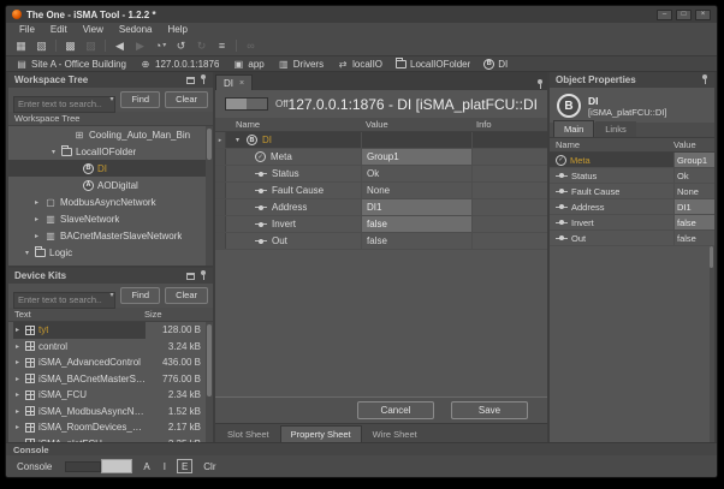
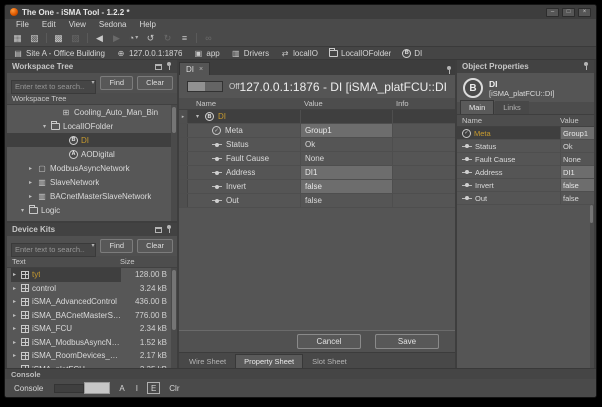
  The One - iSMA Tool - 1.2.2 *
  File
  Edit
  View
  Sedona
  Help
  ▦
  ▧
  ▩
  ▨
  ◀
  ▶
  ◔
  ↺
  ↻
  ≡
  ∞
  ▤
  Site A - Office Building
  ⊕
  127.0.0.1:1876
  ▣
  app
  ▥
  Drivers
  ⇄
  localIO
  LocalIOFolder
  DI
  Workspace Tree
  Enter text to search..
  Find
  Clear
  Workspace Tree
  ⊞
  Cooling_Auto_Man_Bin
  LocalIOFolder
  DI
  AODigital
  ▢
  ModbusAsyncNetwork
  ▥
  SlaveNetwork
  ▥
  BACnetMasterSlaveNetwork
  Logic
  Device Kits
  Enter text to search..
  Find
  Clear
  Text
  Size
  tyt
  128.00 B
  control
  3.24 kB
  iSMA_AdvancedControl
  436.00 B
  iSMA_BACnetMasterSla
  776.00 B
  iSMA_FCU
  2.34 kB
  iSMA_ModbusAsyncNet
  1.52 kB
  iSMA_RoomDevices_Mo
  2.17 kB
  DI
  Off
  127.0.0.1:1876 - DI [iSMA_platFCU::DI
  Name
  Value
  Info
  DI
  Meta
  Group1
  Status
  Ok
  Fault Cause
  None
  Address
  DI1
  Invert
  false
  Out
  false
  Cancel
  Save
- Slot Sheet
+ Wire Sheet
  Property Sheet
- Wire Sheet
+ Slot Sheet
  Object Properties
  B
  DI
  [iSMA_platFCU::DI]
  Main
  Links
  Name
  Value
  Meta
  Group1
  Status
  Ok
  Fault Cause
  None
  Address
  DI1
  Invert
  false
  Out
  false
  Console
  Console
  A
  I
  E
  Clr
